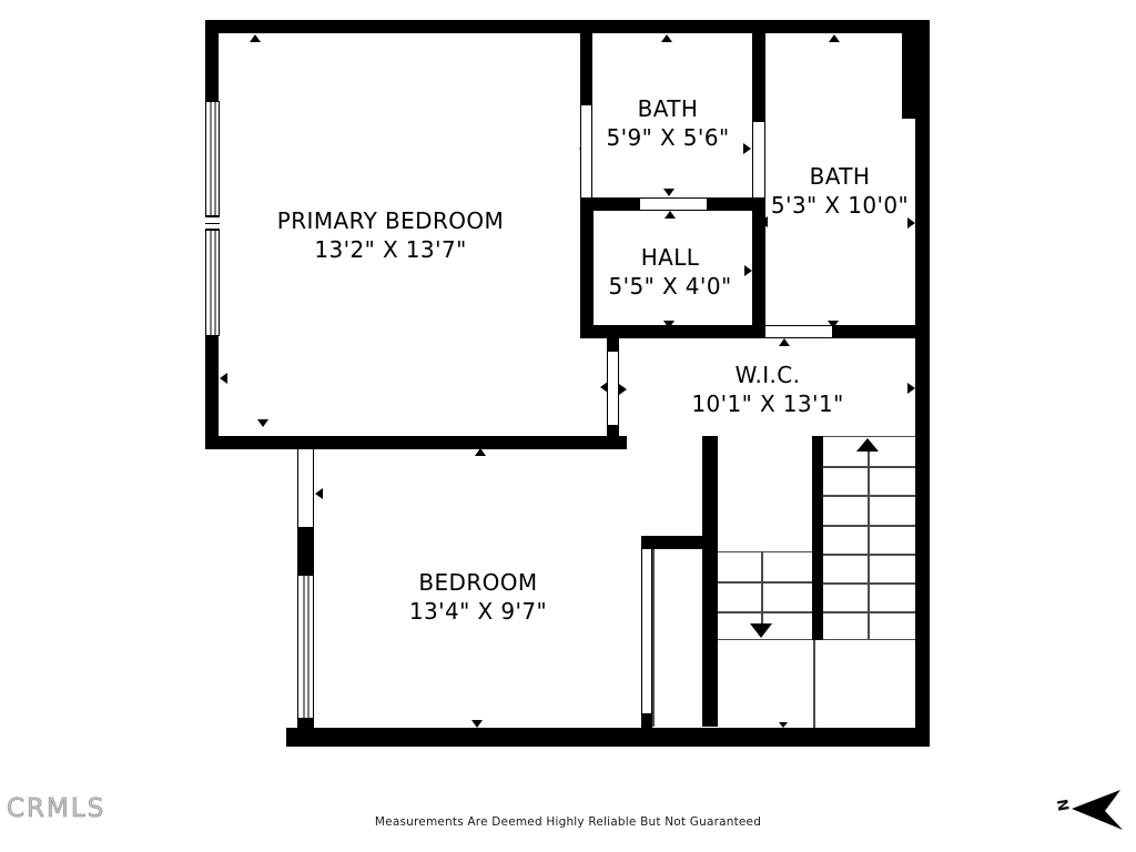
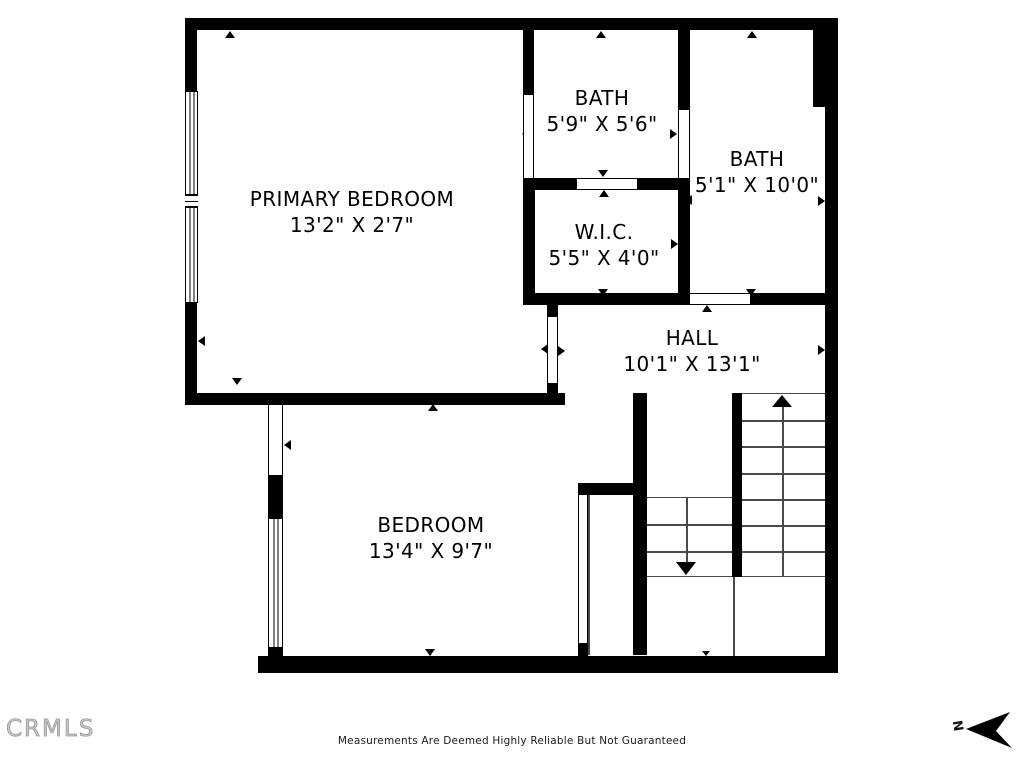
  PRIMARY BEDROOM
- 13'2" X 13'7"
+ 13'2" X 2'7"
  BATH
  5'9" X 5'6"
  BATH
- 5'3" X 10'0"
+ 5'1" X 10'0"
- HALL
+ W.I.C.
  5'5" X 4'0"
- W.I.C.
+ HALL
  10'1" X 13'1"
  BEDROOM
  13'4" X 9'7"
  CRMLS
  Measurements Are Deemed Highly Reliable But Not Guaranteed
